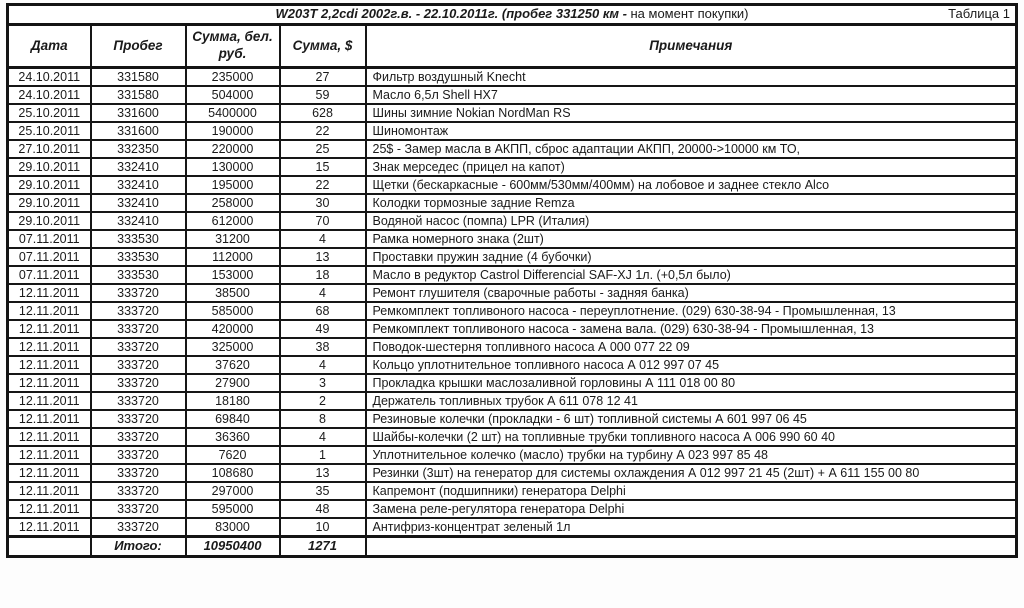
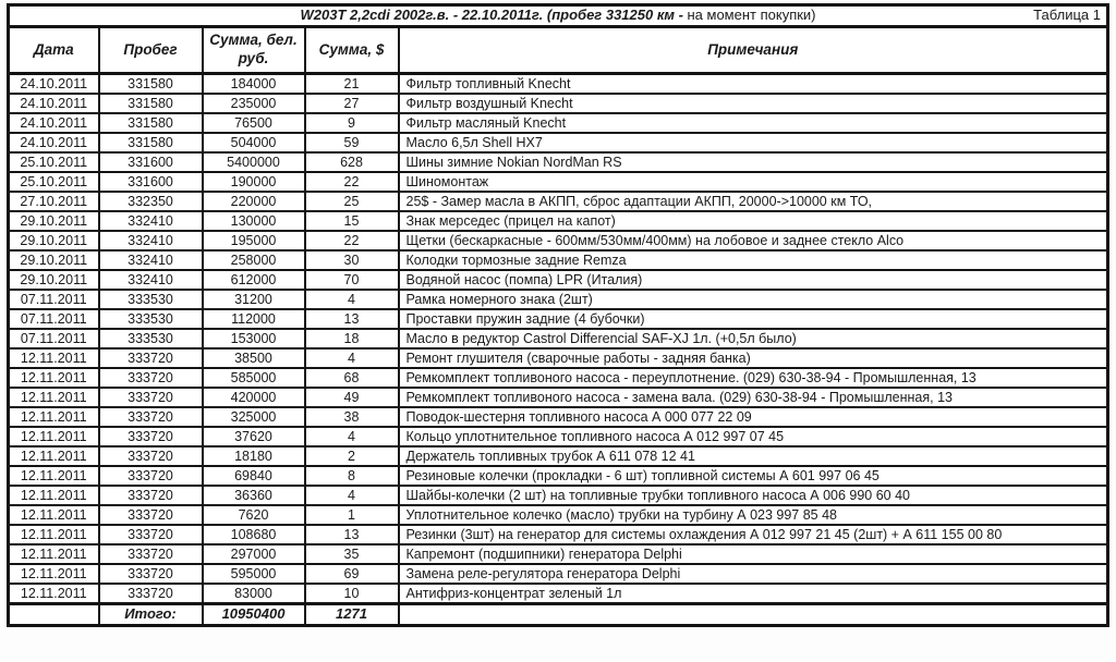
  W203T 2,2cdi 2002г.в. - 22.10.2011г. (пробег 331250 км - на момент покупки) Таблица 1
  Дата	Пробег	Сумма, бел. руб.	Сумма, $	Примечания
+ 24.10.2011	331580	184000	21	Фильтр топливный Knecht
  24.10.2011	331580	235000	27	Фильтр воздушный Knecht
+ 24.10.2011	331580	76500	9	Фильтр масляный Knecht
  24.10.2011	331580	504000	59	Масло 6,5л Shell HX7
  25.10.2011	331600	5400000	628	Шины зимние Nokian NordMan RS
  25.10.2011	331600	190000	22	Шиномонтаж
  27.10.2011	332350	220000	25	25$ - Замер масла в АКПП, сброс адаптации АКПП, 20000->10000 км ТО,
  29.10.2011	332410	130000	15	Знак мерседес (прицел на капот)
  29.10.2011	332410	195000	22	Щетки (бескаркасные - 600мм/530мм/400мм) на лобовое и заднее стекло Alco
  29.10.2011	332410	258000	30	Колодки тормозные задние Remza
  29.10.2011	332410	612000	70	Водяной насос (помпа) LPR (Италия)
  07.11.2011	333530	31200	4	Рамка номерного знака (2шт)
  07.11.2011	333530	112000	13	Проставки пружин задние (4 бубочки)
  07.11.2011	333530	153000	18	Масло в редуктор Castrol Differencial SAF-XJ 1л. (+0,5л было)
  12.11.2011	333720	38500	4	Ремонт глушителя (сварочные работы - задняя банка)
  12.11.2011	333720	585000	68	Ремкомплект топливоного насоса - переуплотнение. (029) 630-38-94 - Промышленная, 13
  12.11.2011	333720	420000	49	Ремкомплект топливоного насоса - замена вала. (029) 630-38-94 - Промышленная, 13
  12.11.2011	333720	325000	38	Поводок-шестерня топливного насоса А 000 077 22 09
  12.11.2011	333720	37620	4	Кольцо уплотнительное топливного насоса А 012 997 07 45
- 12.11.2011	333720	27900	3	Прокладка крышки маслозаливной горловины А 111 018 00 80
  12.11.2011	333720	18180	2	Держатель топливных трубок А 611 078 12 41
  12.11.2011	333720	69840	8	Резиновые колечки (прокладки - 6 шт) топливной системы А 601 997 06 45
  12.11.2011	333720	36360	4	Шайбы-колечки (2 шт) на топливные трубки топливного насоса А 006 990 60 40
  12.11.2011	333720	7620	1	Уплотнительное колечко (масло) трубки на турбину А 023 997 85 48
  12.11.2011	333720	108680	13	Резинки (3шт) на генератор для системы охлаждения А 012 997 21 45 (2шт) + А 611 155 00 80
  12.11.2011	333720	297000	35	Капремонт (подшипники) генератора Delphi
- 12.11.2011	333720	595000	48	Замена реле-регулятора генератора Delphi
+ 12.11.2011	333720	595000	69	Замена реле-регулятора генератора Delphi
  12.11.2011	333720	83000	10	Антифриз-концентрат зеленый 1л
  	Итого:	10950400	1271
